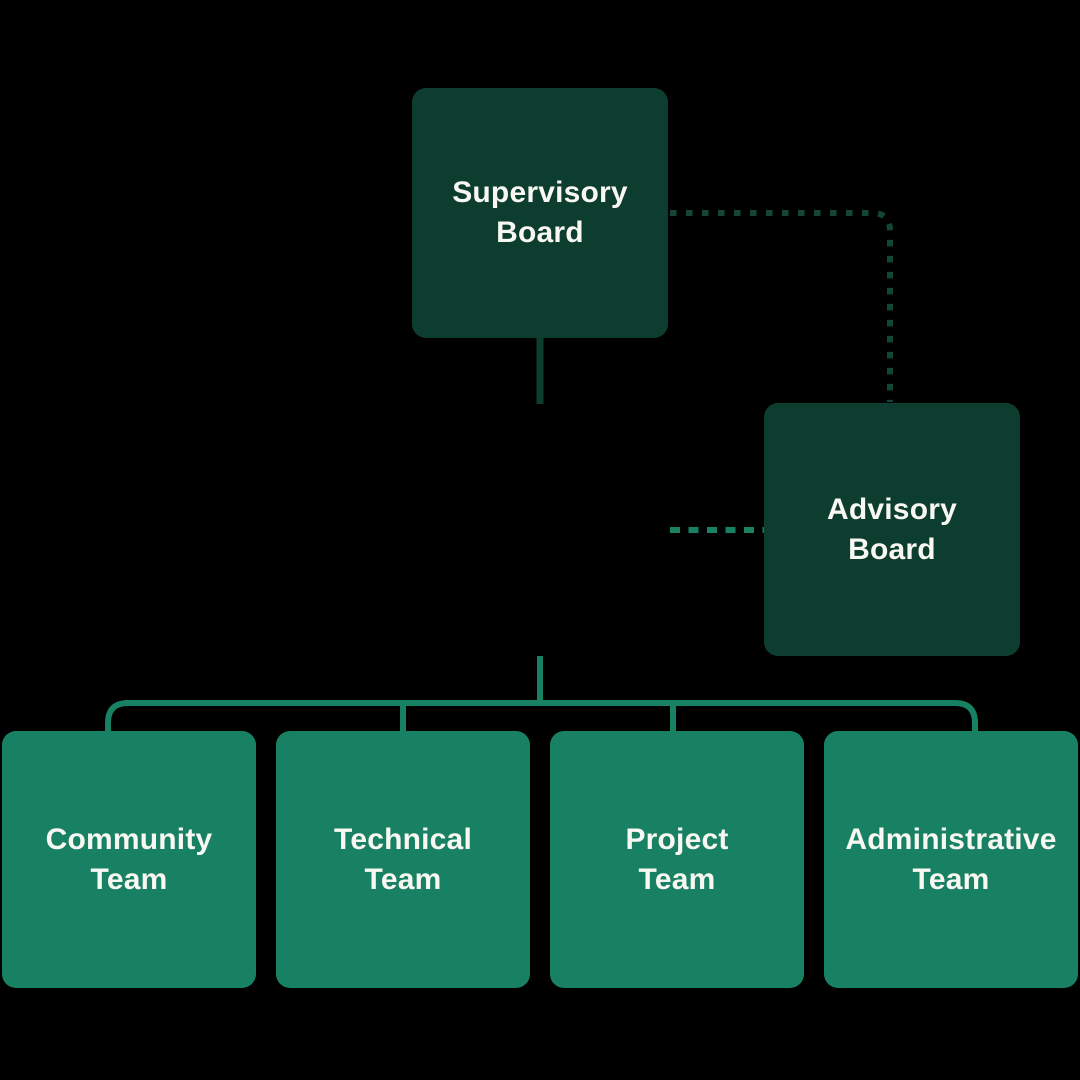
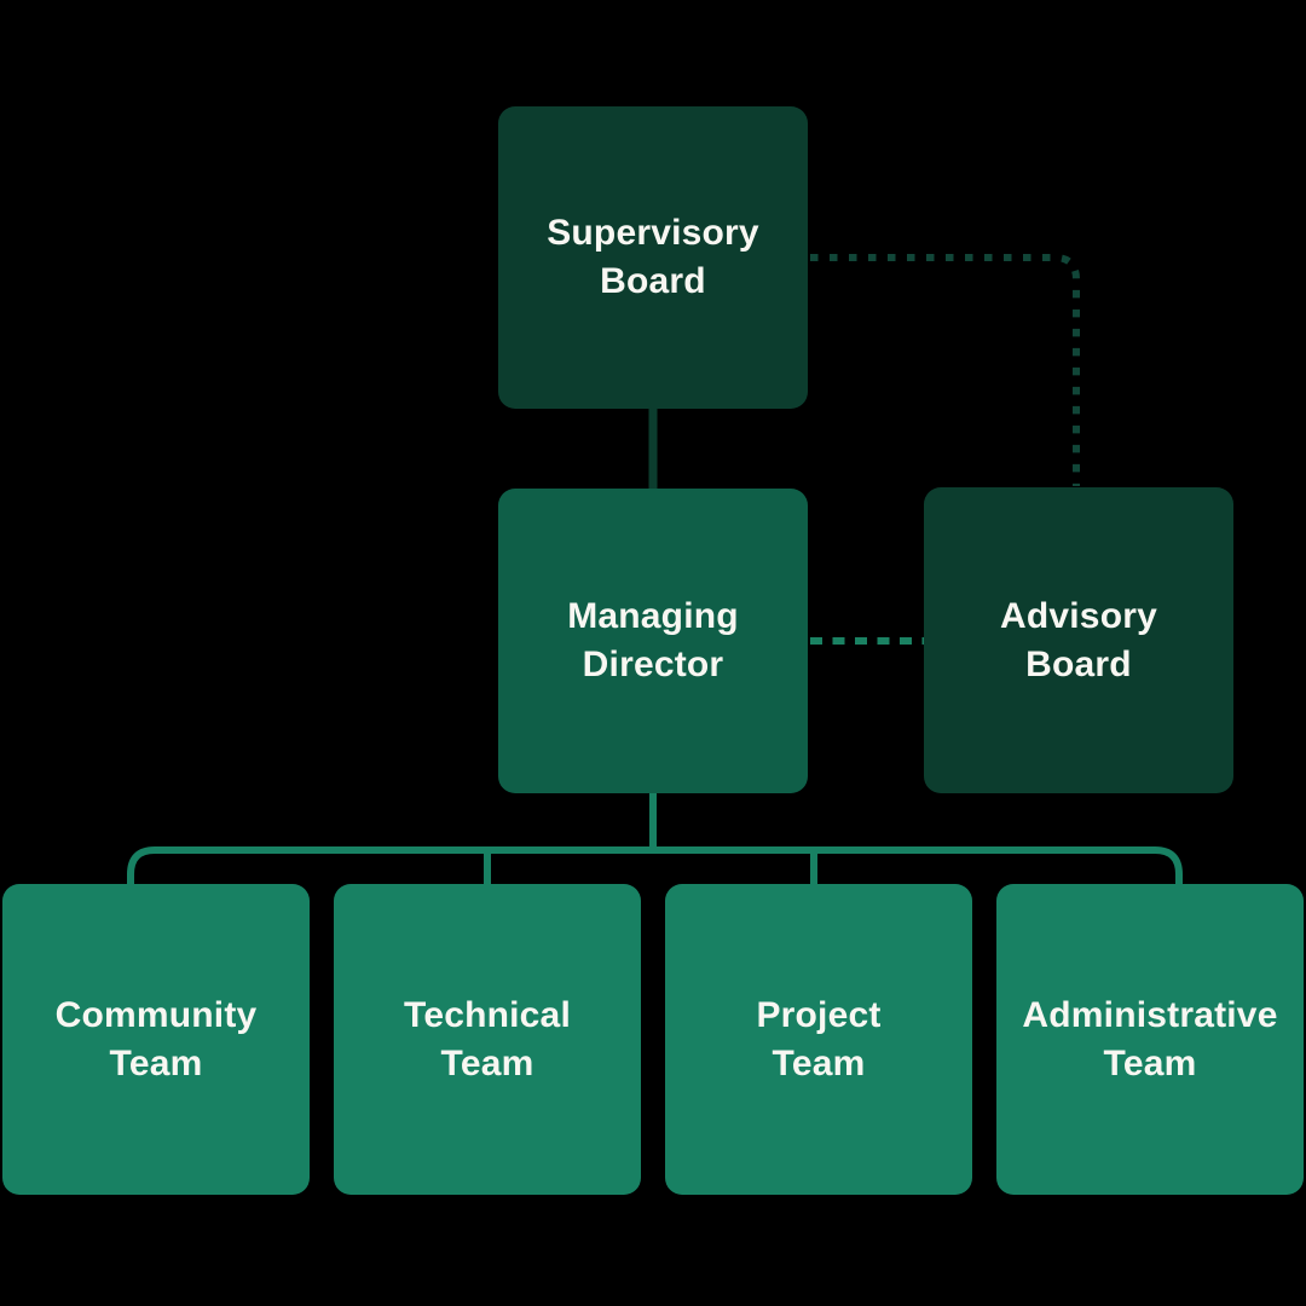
  Supervisory
  Board
+ Managing
+ Director
  Advisory
  Board
  Community
  Team
  Technical
  Team
  Project
  Team
  Administrative
  Team
